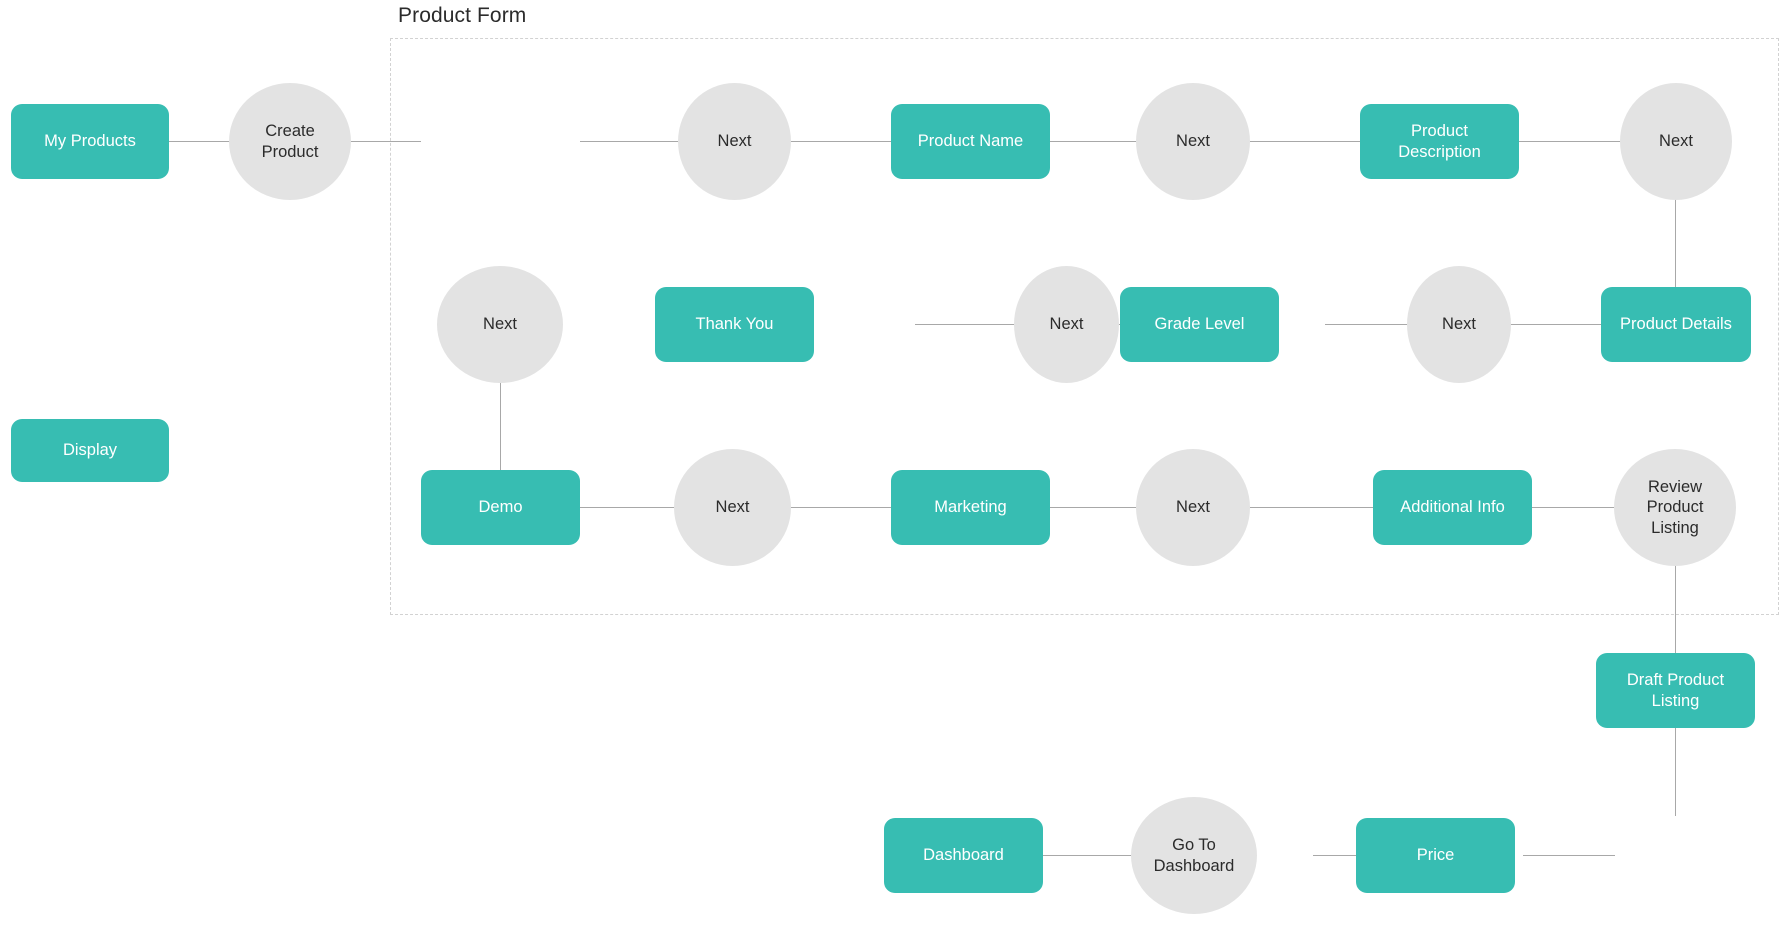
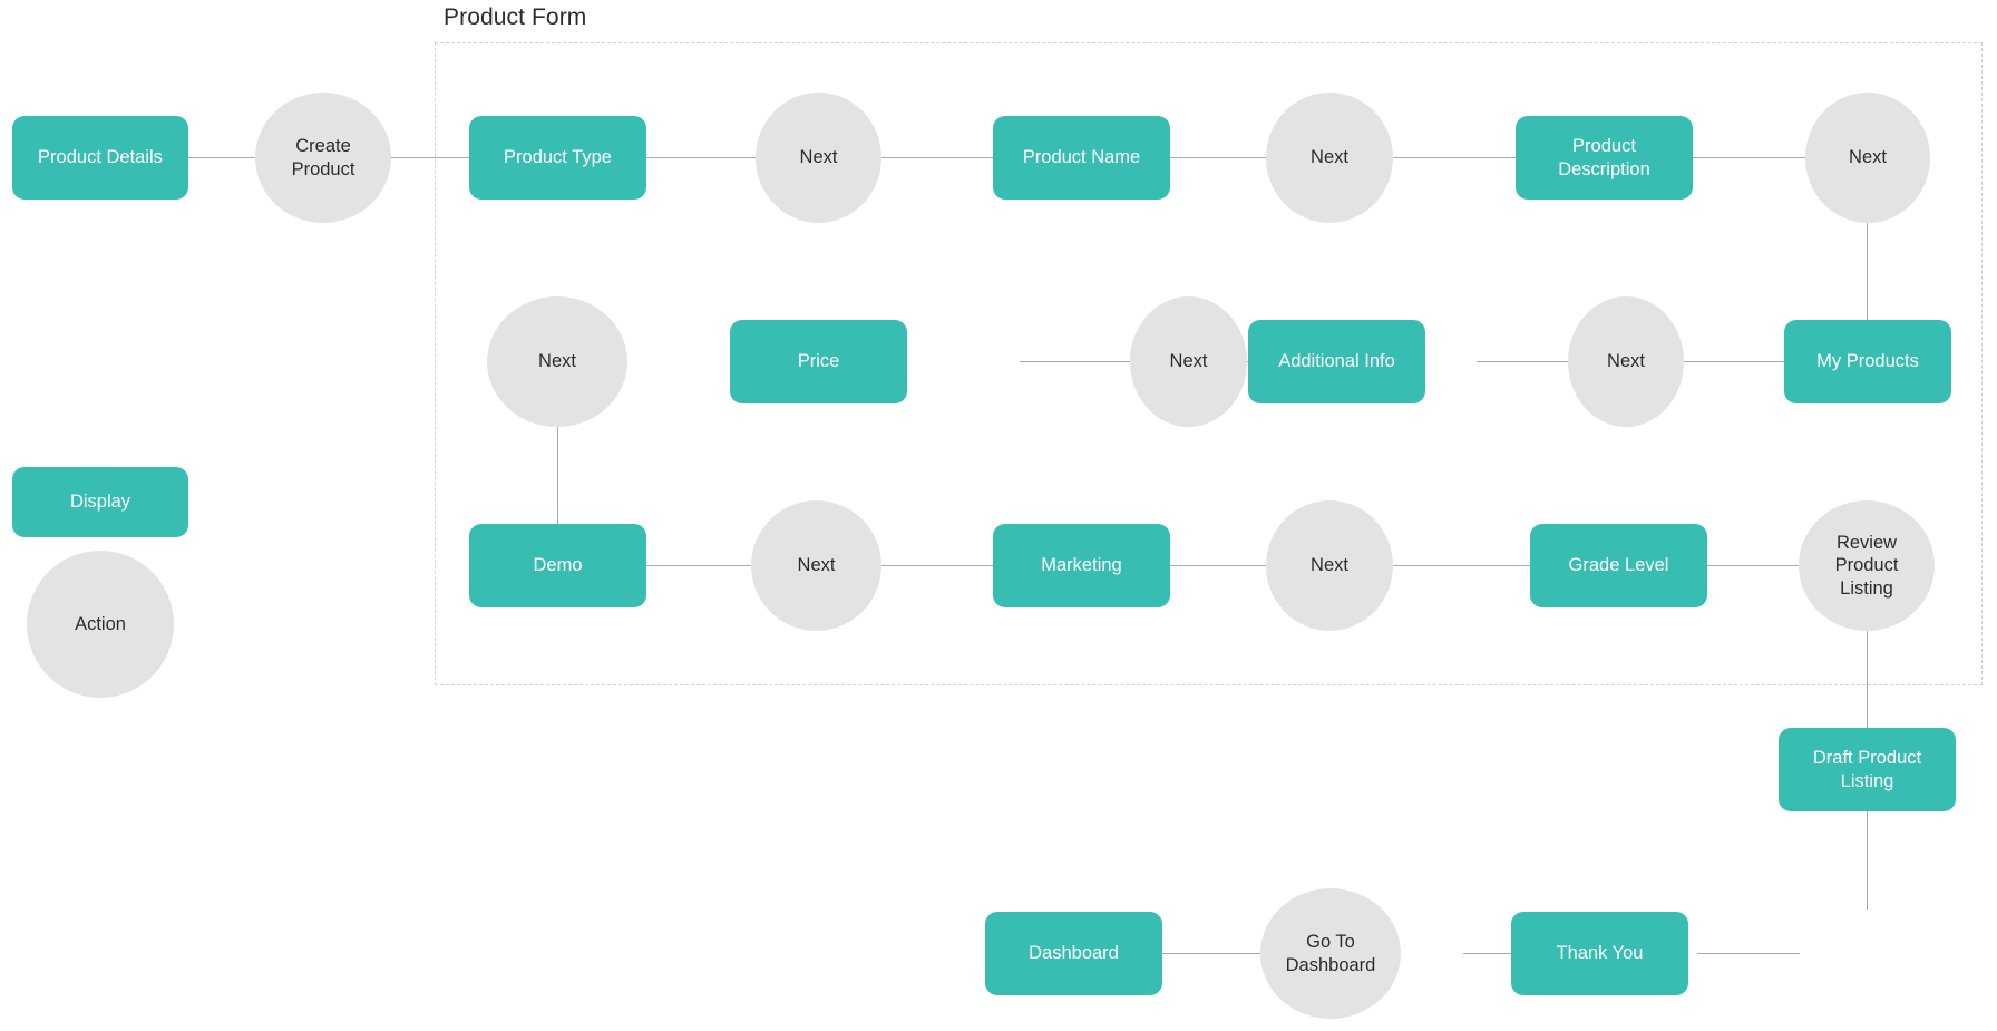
  Product Form
- My Products
+ Product Details
  Create
  Product
+ Product Type
  Next
  Product Name
  Next
  Product
  Description
  Next
- Product Details
+ My Products
  Next
- Grade Level
+ Additional Info
  Next
- Thank You
+ Price
  Next
  Demo
  Next
  Marketing
  Next
- Additional Info
+ Grade Level
  Review
  Product
  Listing
  Draft Product
  Listing
- Price
+ Thank You
  Go To
  Dashboard
  Dashboard
  Display
+ Action
